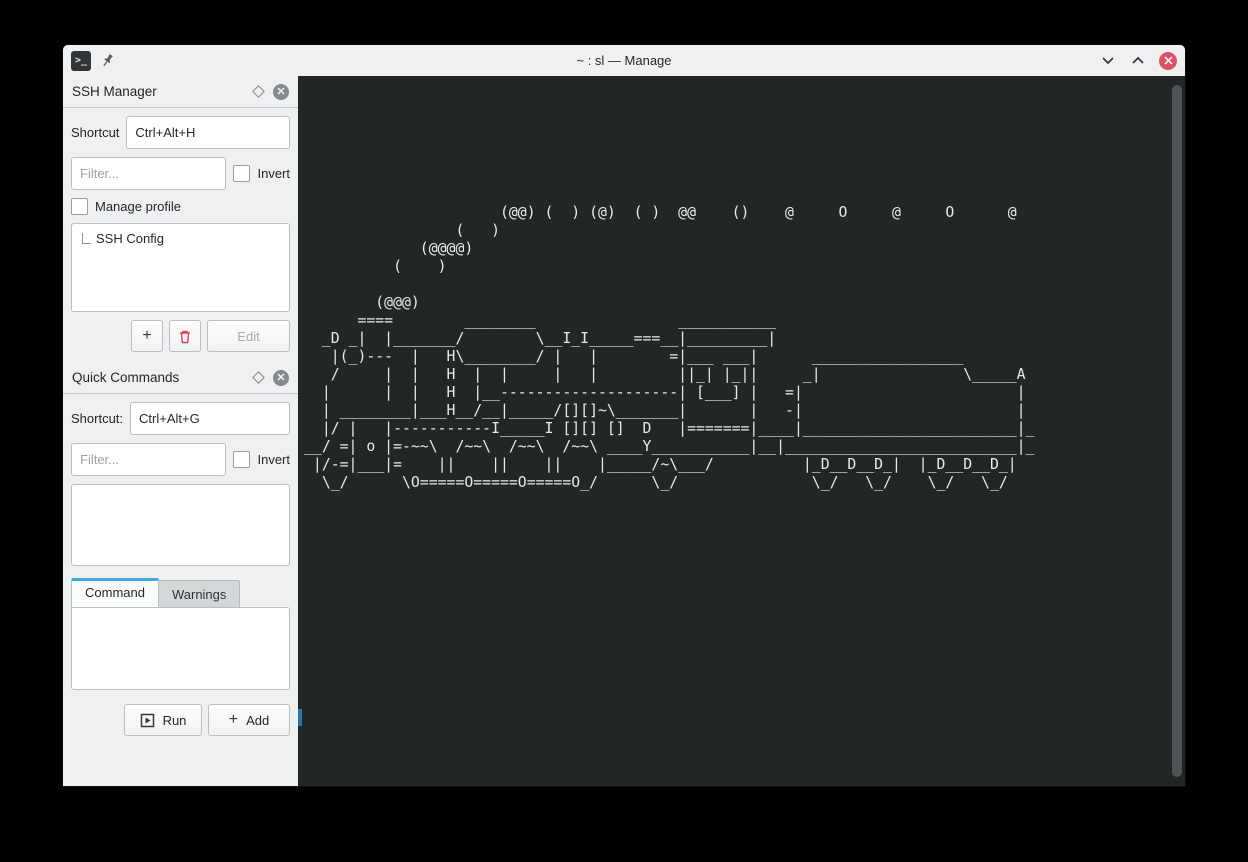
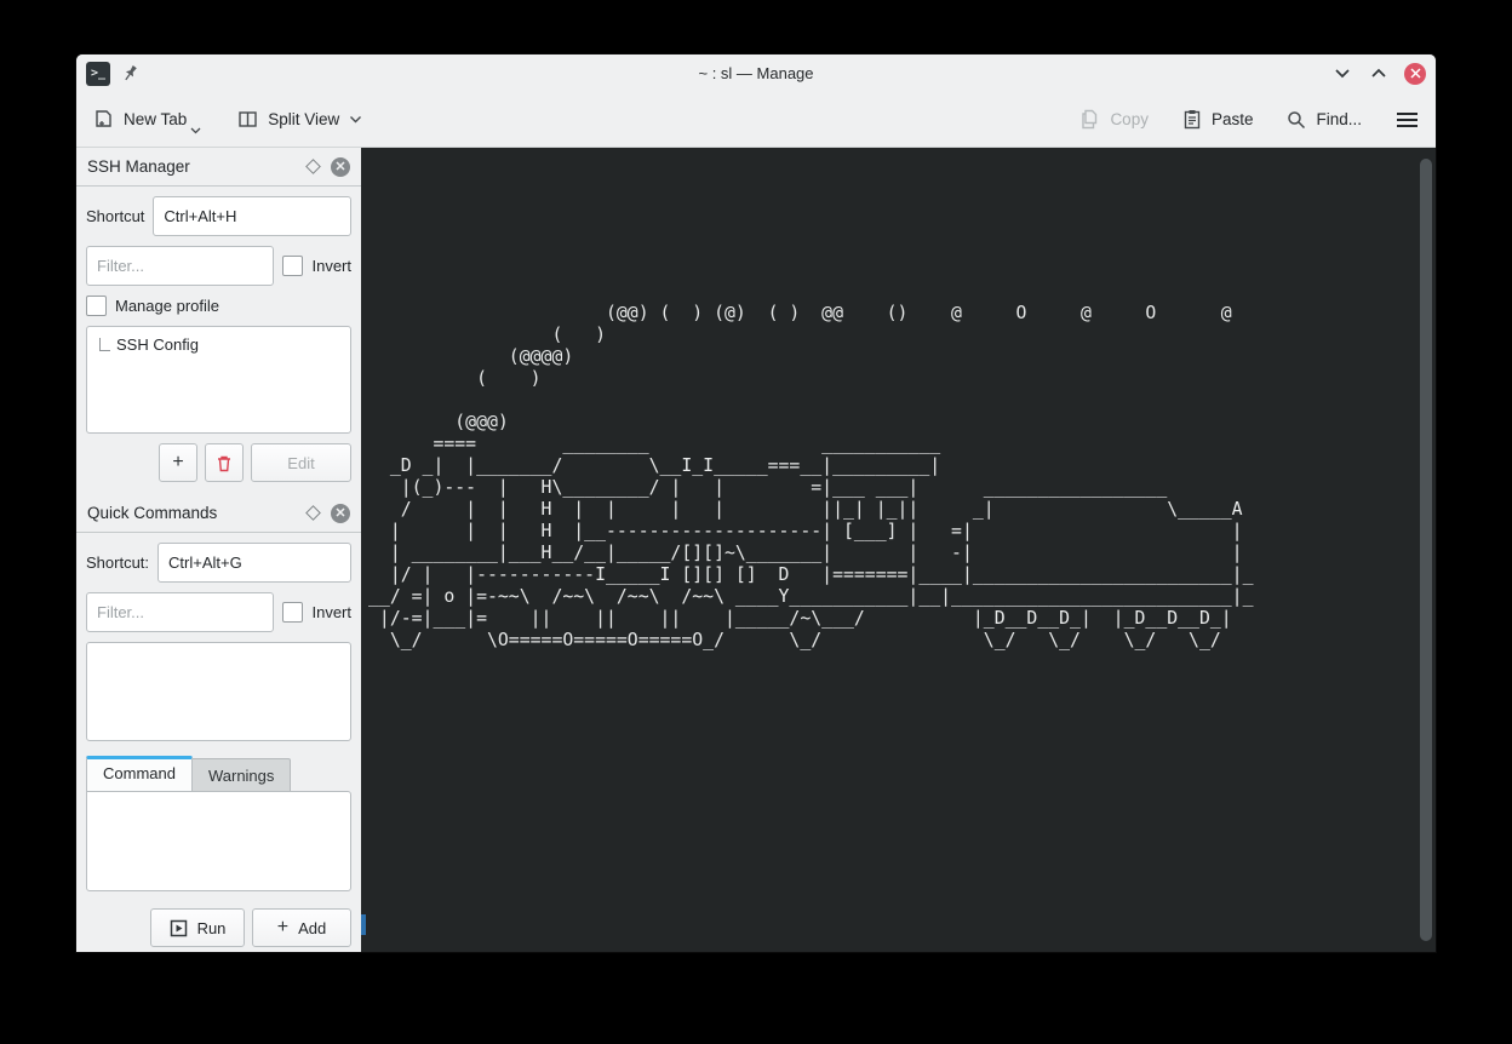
  >_
  ~ : sl — Manage
+ New Tab
+ Split View
+ Copy
+ Paste
+ Find...
  SSH Manager
  ✕
  Shortcut
  Ctrl+Alt+H
  Filter...
  Invert
  Manage profile
  SSH Config
  +
  Edit
  Quick Commands
  ✕
  Shortcut:
  Ctrl+Alt+G
  Filter...
  Invert
  Command
  Warnings
  Run
  +
  Add
  (@@) ( ) (@) ( ) @@ () @ O @ O @
  ( )
  (@@@@)
  ( )
  (@@@)
  ==== ________ ___________
  _D _| |_______/ \__I_I_____===__|_________|
  |(_)--- | H\________/ | | =|___ ___| _________________
  / | | H | | | | ||_| |_|| _| \_____A
  | | | H |__--------------------| [___] | =| |
  | ________|___H__/__|_____/[][]~\_______| | -| |
  |/ | |-----------I_____I [][] [] D |=======|____|________________________|_
  __/ =| o |=-~~\ /~~\ /~~\ /~~\ ____Y___________|__|__________________________|_
  |/-=|___|= || || || |_____/~\___/ |_D__D__D_| |_D__D__D_|
  \_/ \O=====O=====O=====O_/ \_/ \_/ \_/ \_/ \_/
